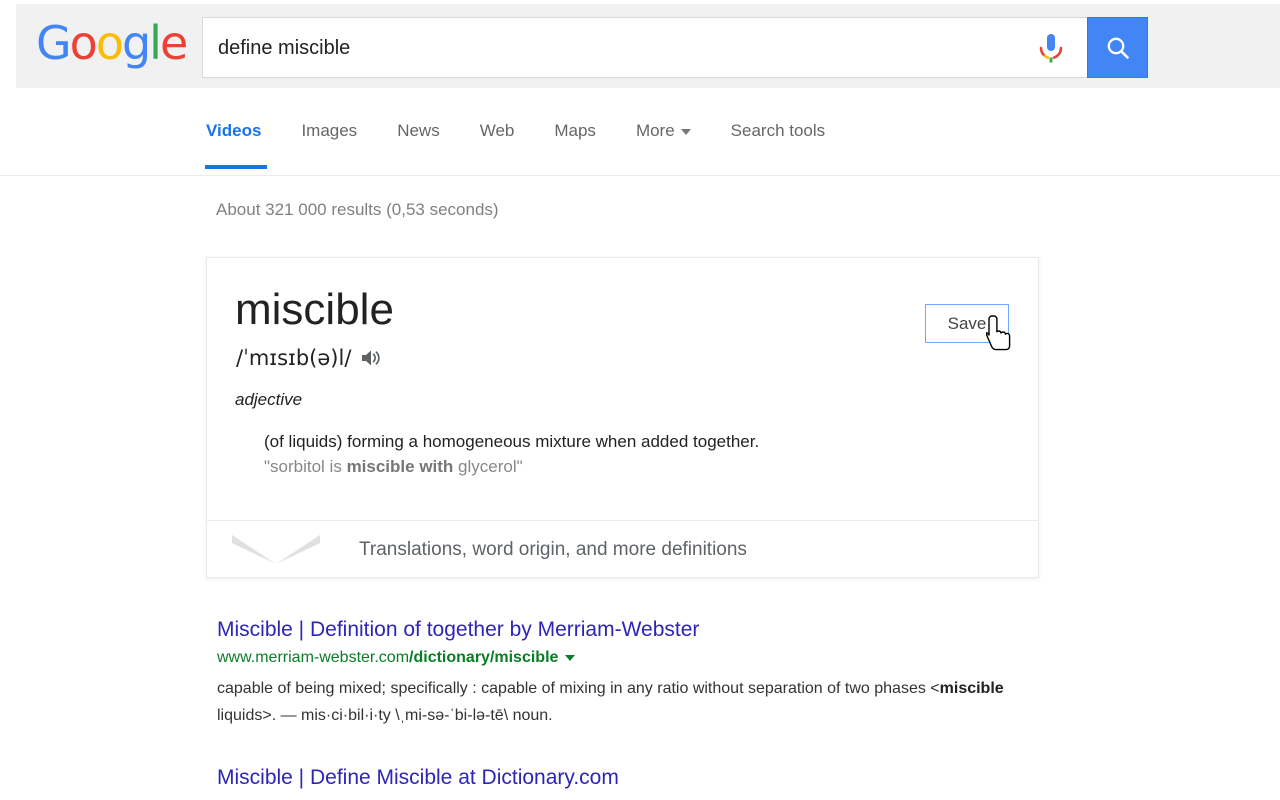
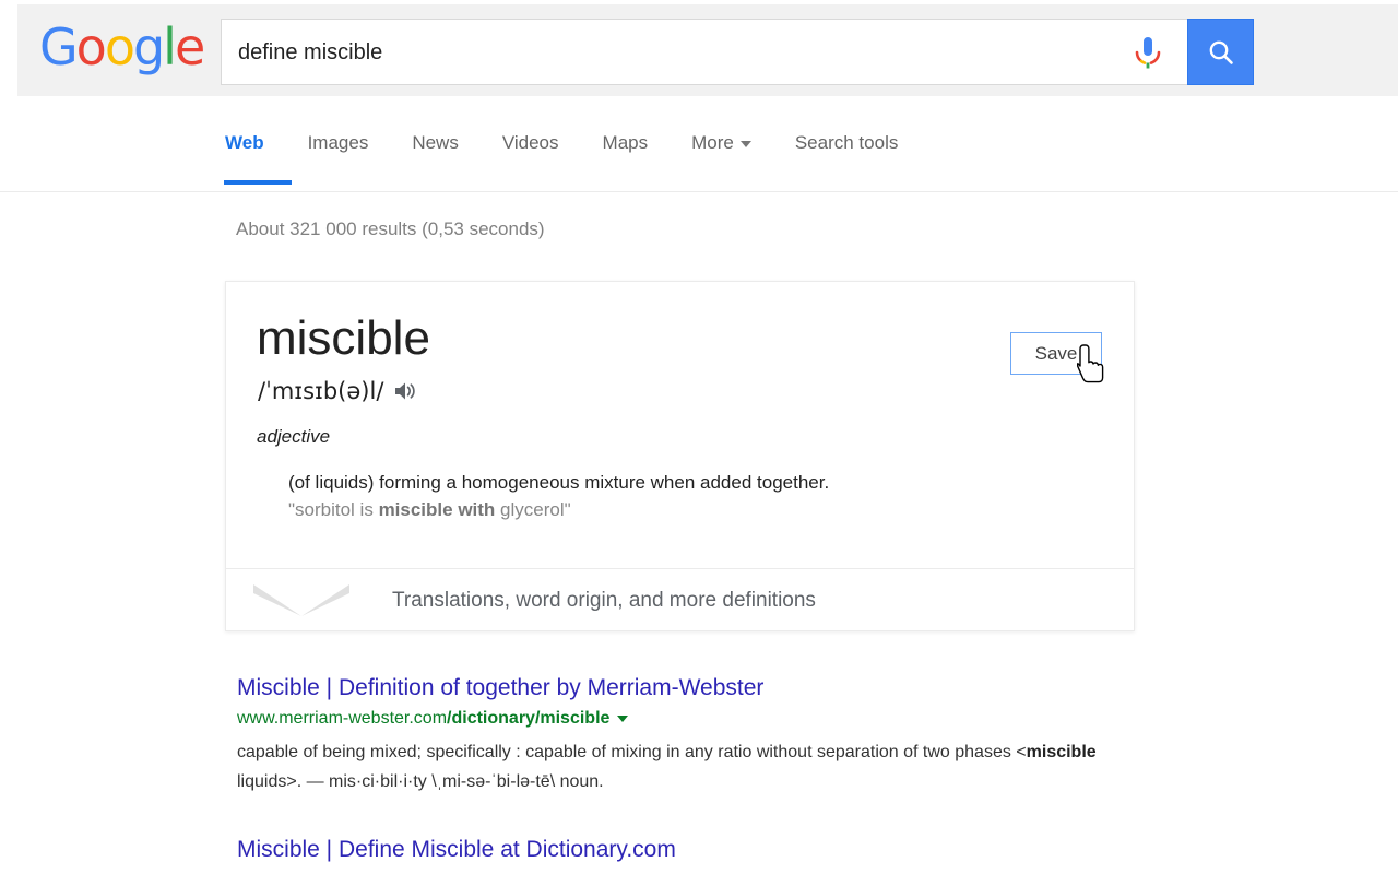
  Google
  define miscible
- Videos
+ Web
  Images
  News
- Web
+ Videos
  Maps
  More
  Search tools
  About 321 000 results (0,53 seconds)
  miscible
  /ˈmɪsɪb(ə)l/
  adjective
  (of liquids) forming a homogeneous mixture when added together.
  "sorbitol is miscible with glycerol"
  Save
  Translations, word origin, and more definitions
  Miscible | Definition of together by Merriam-Webster
  www.merriam-webster.com/dictionary/miscible
  capable of being mixed; specifically : capable of mixing in any ratio without separation of two phases <miscible liquids>. — mis·ci·bil·i·ty \ˌmi-sə-ˈbi-lə-tē\ noun.
  Miscible | Define Miscible at Dictionary.com
